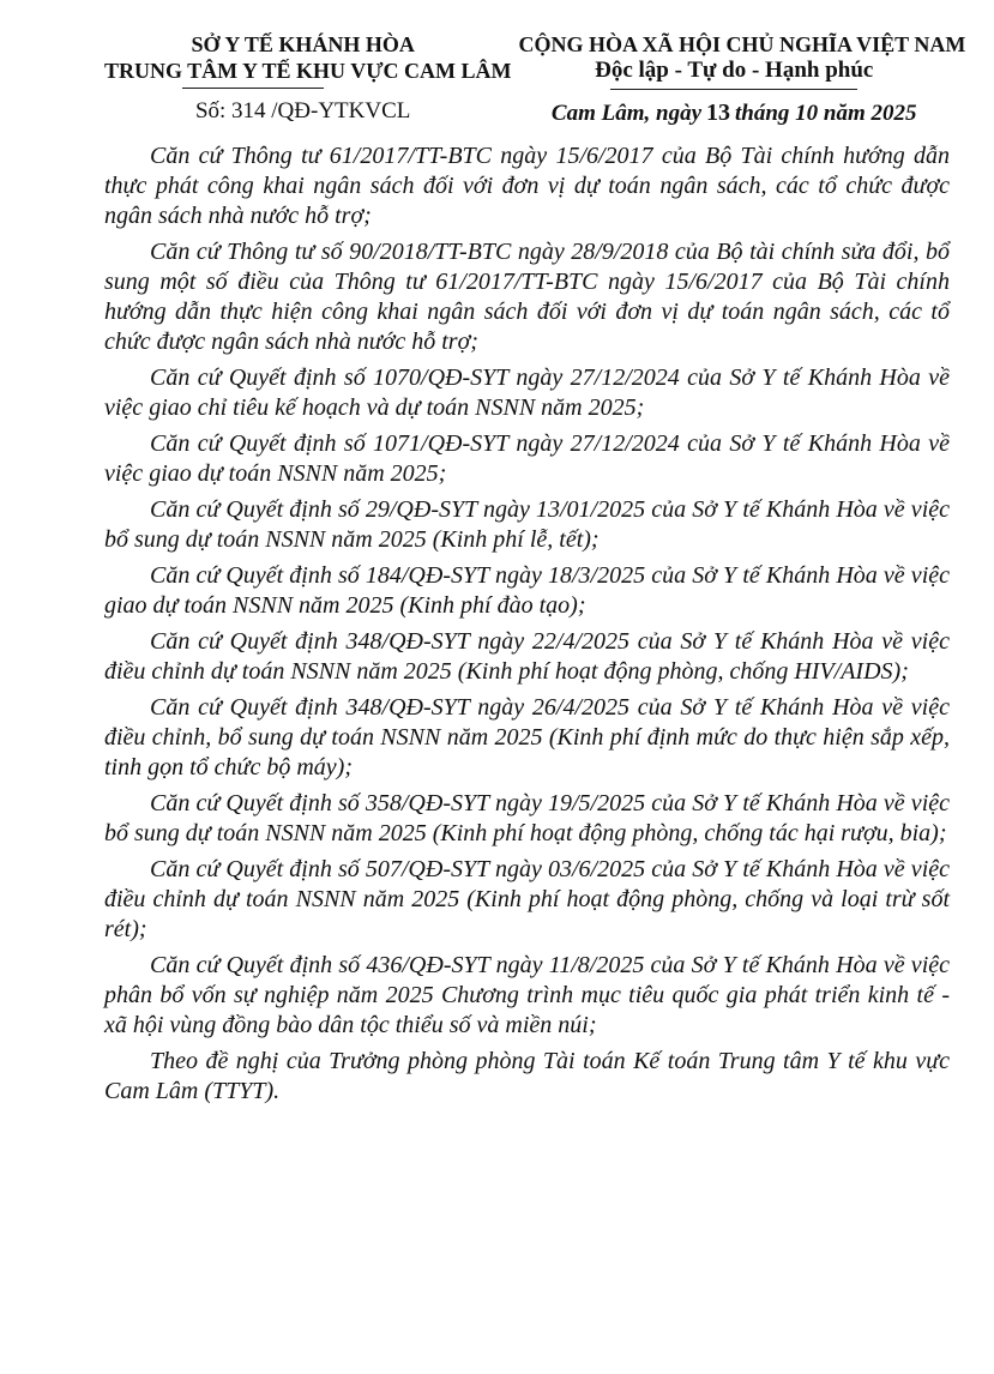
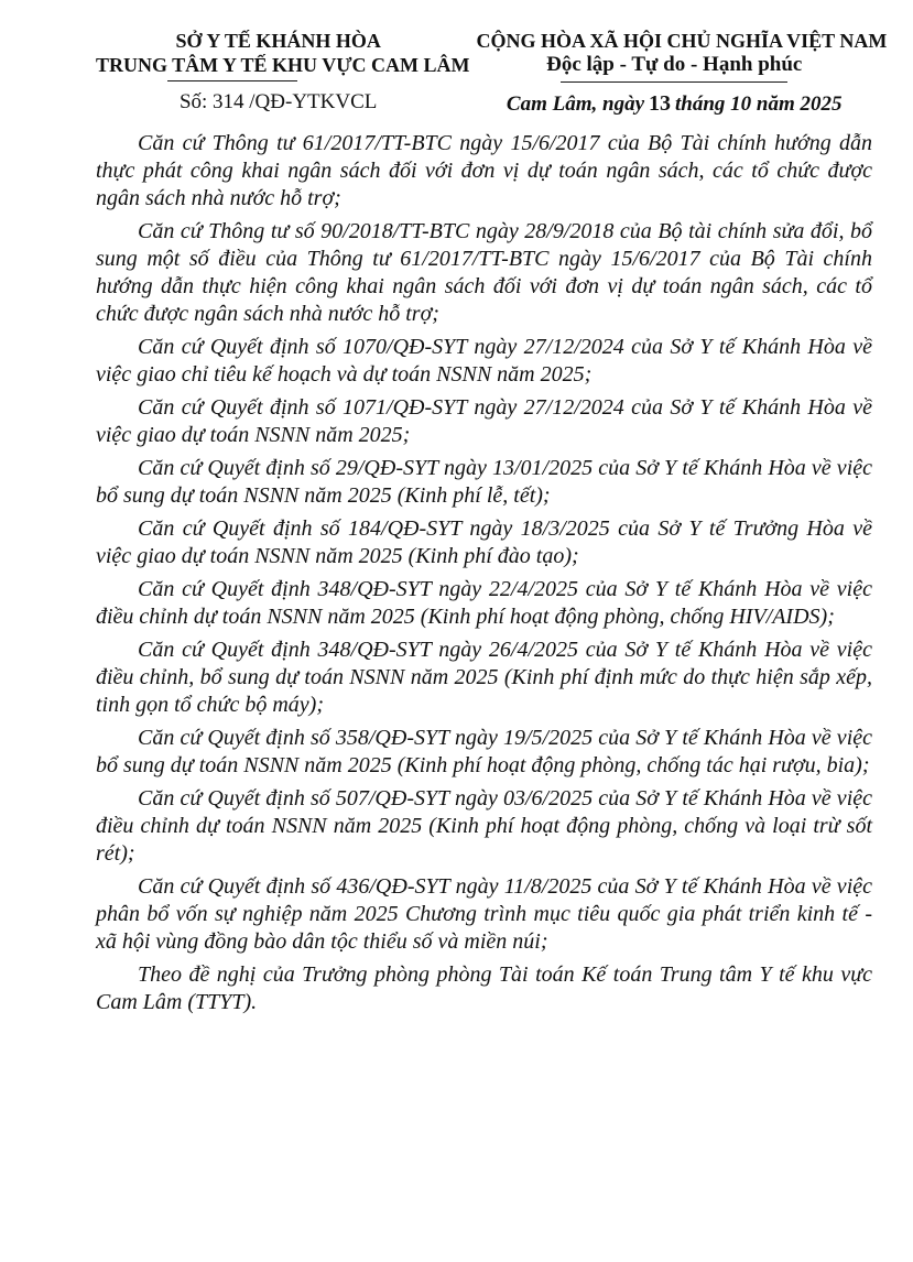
  SỞ Y TẾ KHÁNH HÒA
  TRUNG TÂM Y TẾ KHU VỰC CAM LÂM
  Số: 314 /QĐ-YTKVCL
  CỘNG HÒA XÃ HỘI CHỦ NGHĨA VIỆT NAM
  Độc lập - Tự do - Hạnh phúc
  Cam Lâm, ngày 13 tháng 10 năm 2025
  Căn cứ Thông tư 61/2017/TT-BTC ngày 15/6/2017 của Bộ Tài chính hướng dẫn thực phát công khai ngân sách đối với đơn vị dự toán ngân sách, các tổ chức được ngân sách nhà nước hỗ trợ;
  Căn cứ Thông tư số 90/2018/TT-BTC ngày 28/9/2018 của Bộ tài chính sửa đổi, bổ sung một số điều của Thông tư 61/2017/TT-BTC ngày 15/6/2017 của Bộ Tài chính hướng dẫn thực hiện công khai ngân sách đối với đơn vị dự toán ngân sách, các tổ chức được ngân sách nhà nước hỗ trợ;
  Căn cứ Quyết định số 1070/QĐ-SYT ngày 27/12/2024 của Sở Y tế Khánh Hòa về việc giao chỉ tiêu kế hoạch và dự toán NSNN năm 2025;
  Căn cứ Quyết định số 1071/QĐ-SYT ngày 27/12/2024 của Sở Y tế Khánh Hòa về việc giao dự toán NSNN năm 2025;
  Căn cứ Quyết định số 29/QĐ-SYT ngày 13/01/2025 của Sở Y tế Khánh Hòa về việc bổ sung dự toán NSNN năm 2025 (Kinh phí lễ, tết);
- Căn cứ Quyết định số 184/QĐ-SYT ngày 18/3/2025 của Sở Y tế Khánh Hòa về việc giao dự toán NSNN năm 2025 (Kinh phí đào tạo);
+ Căn cứ Quyết định số 184/QĐ-SYT ngày 18/3/2025 của Sở Y tế Trưởng Hòa về việc giao dự toán NSNN năm 2025 (Kinh phí đào tạo);
  Căn cứ Quyết định 348/QĐ-SYT ngày 22/4/2025 của Sở Y tế Khánh Hòa về việc điều chỉnh dự toán NSNN năm 2025 (Kinh phí hoạt động phòng, chống HIV/AIDS);
  Căn cứ Quyết định 348/QĐ-SYT ngày 26/4/2025 của Sở Y tế Khánh Hòa về việc điều chỉnh, bổ sung dự toán NSNN năm 2025 (Kinh phí định mức do thực hiện sắp xếp, tinh gọn tổ chức bộ máy);
  Căn cứ Quyết định số 358/QĐ-SYT ngày 19/5/2025 của Sở Y tế Khánh Hòa về việc bổ sung dự toán NSNN năm 2025 (Kinh phí hoạt động phòng, chống tác hại rượu, bia);
  Căn cứ Quyết định số 507/QĐ-SYT ngày 03/6/2025 của Sở Y tế Khánh Hòa về việc điều chỉnh dự toán NSNN năm 2025 (Kinh phí hoạt động phòng, chống và loại trừ sốt rét);
  Căn cứ Quyết định số 436/QĐ-SYT ngày 11/8/2025 của Sở Y tế Khánh Hòa về việc phân bổ vốn sự nghiệp năm 2025 Chương trình mục tiêu quốc gia phát triển kinh tế - xã hội vùng đồng bào dân tộc thiểu số và miền núi;
  Theo đề nghị của Trưởng phòng phòng Tài toán Kế toán Trung tâm Y tế khu vực Cam Lâm (TTYT).
